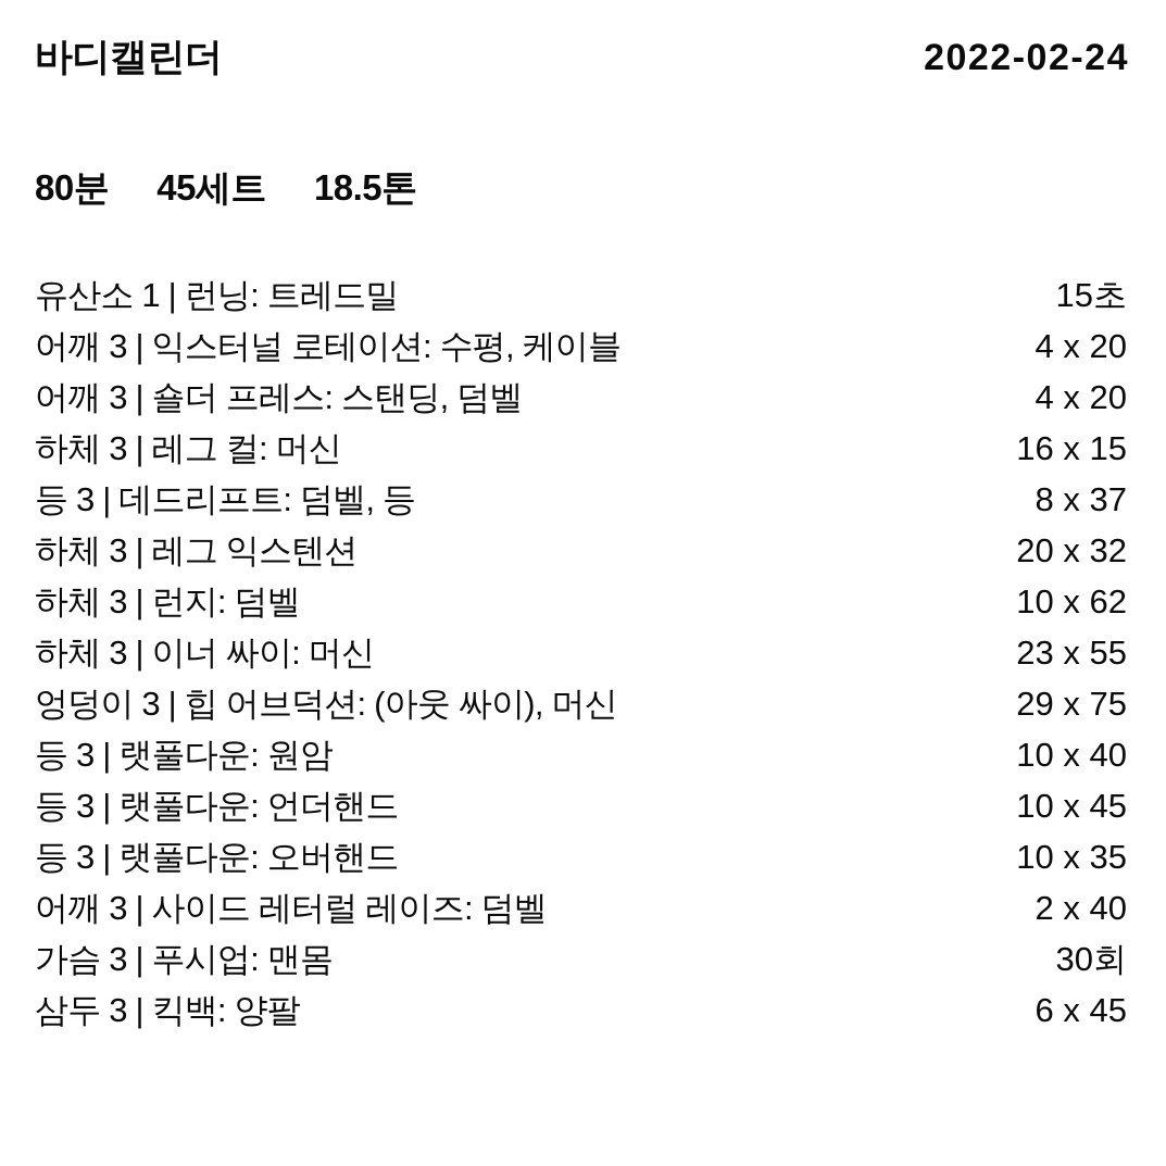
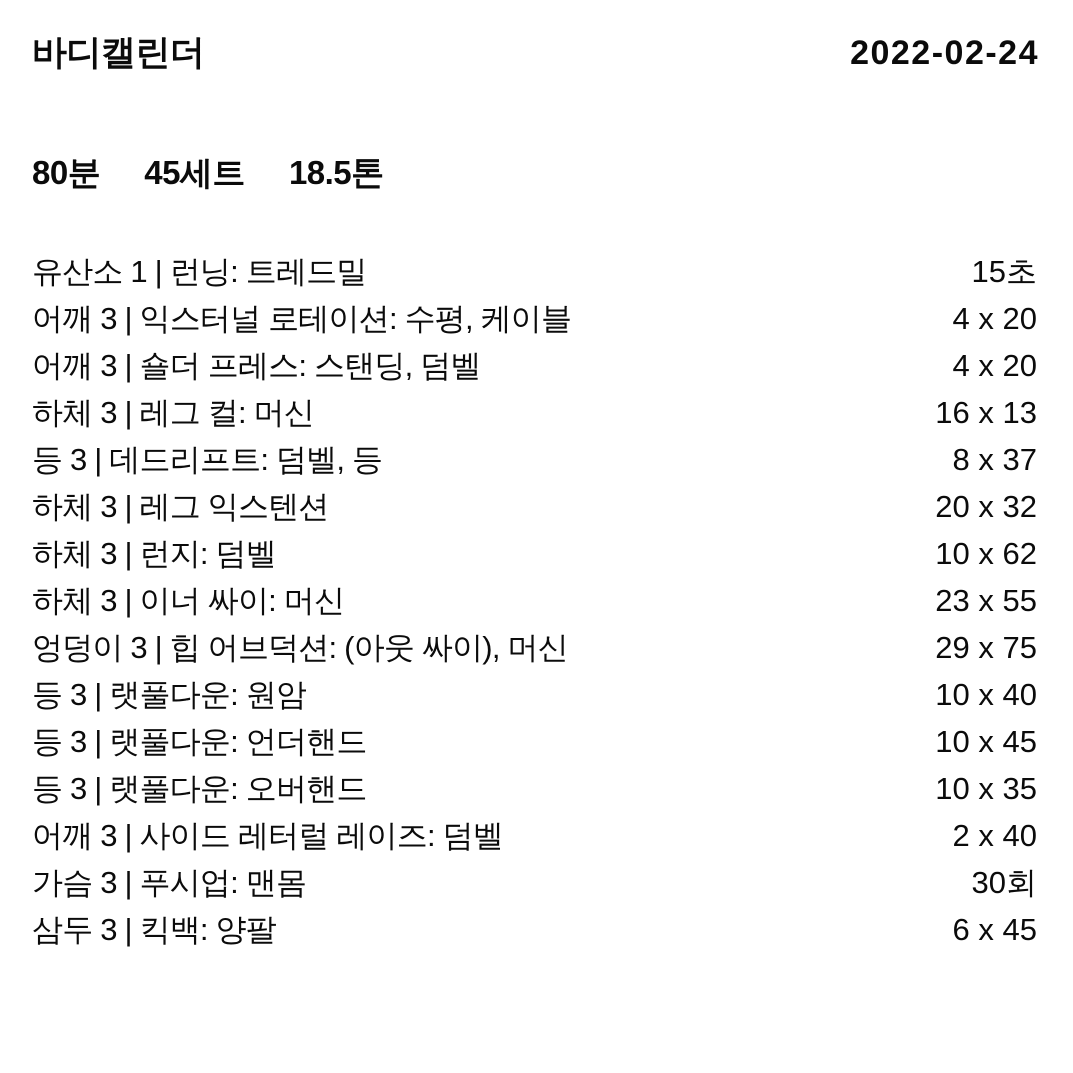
  바디캘린더
  2022-02-24
  80분
  45세트
  18.5톤
  유산소 1 | 런닝: 트레드밀
  15초
  어깨 3 | 익스터널 로테이션: 수평, 케이블
  4 x 20
  어깨 3 | 숄더 프레스: 스탠딩, 덤벨
  4 x 20
  하체 3 | 레그 컬: 머신
- 16 x 15
+ 16 x 13
  등 3 | 데드리프트: 덤벨, 등
  8 x 37
  하체 3 | 레그 익스텐션
  20 x 32
  하체 3 | 런지: 덤벨
  10 x 62
  하체 3 | 이너 싸이: 머신
  23 x 55
  엉덩이 3 | 힙 어브덕션: (아웃 싸이), 머신
  29 x 75
  등 3 | 랫풀다운: 원암
  10 x 40
  등 3 | 랫풀다운: 언더핸드
  10 x 45
  등 3 | 랫풀다운: 오버핸드
  10 x 35
  어깨 3 | 사이드 레터럴 레이즈: 덤벨
  2 x 40
  가슴 3 | 푸시업: 맨몸
  30회
  삼두 3 | 킥백: 양팔
  6 x 45
